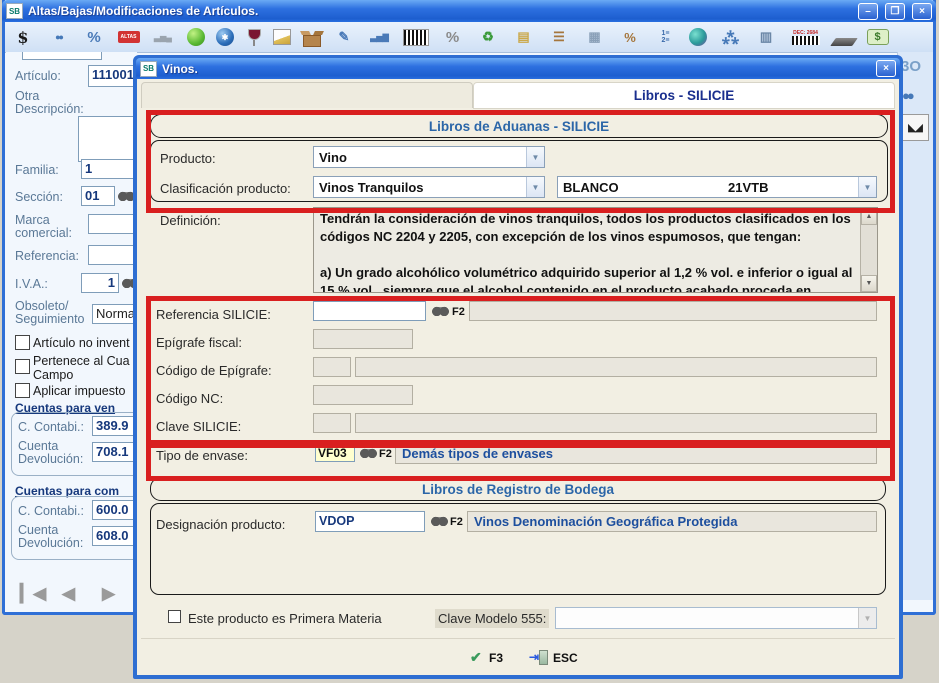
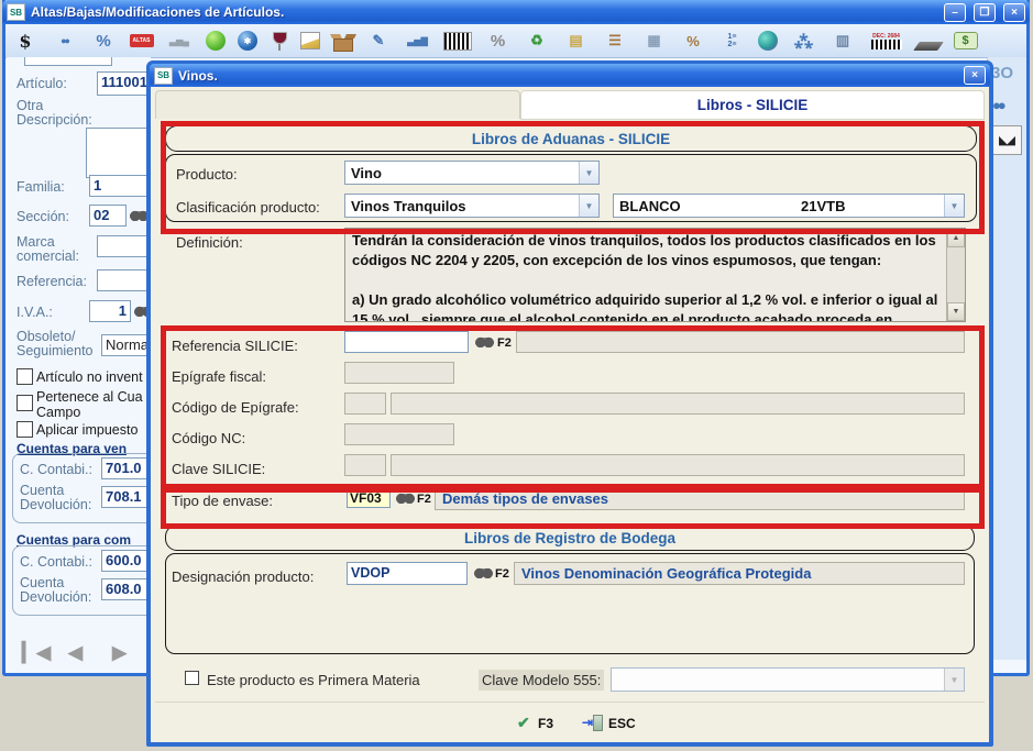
  SB
  Altas/Bajas/Modificaciones de Artículos.
  –
  ❐
  ×
  $
  ●●
  %
  ▃▅▄
  ✱
  ✎
  ▃▅▇
  %
  ♻
  ▤
  ☰
  ▦
  %
  ⁂
  ▥
  $
  Artículo:
  111001
  Otra Descripción:
  Familia:
  1
  Sección:
- 01
+ 02
  Marca comercial:
  Referencia:
  I.V.A.:
  1
  Obsoleto/ Seguimiento
  Norma
  Artículo no invent
  Pertenece al Cua
  Campo
  Aplicar impuesto
  Cuentas para ven
  C. Contabi.:
- 389.9
+ 701.0
  Cuenta Devolución:
  708.1
  Cuentas para com
  C. Contabi.:
  600.0
  Cuenta Devolución:
  608.0
  ▎◀
  ◀
  ▶
  3O
  ●●
  ◣◢
  SB
  Vinos.
  ×
  Libros - SILICIE
  Libros de Aduanas - SILICIE
  Producto:
  Vino
  ▼
  Clasificación producto:
  Vinos Tranquilos
  ▼
  BLANCO
  21VTB
  ▼
  Definición:
  Tendrán la consideración de vinos tranquilos, todos los productos clasificados en los códigos NC 2204 y 2205, con excepción de los vinos espumosos, que tengan:
  a) Un grado alcohólico volumétrico adquirido superior al 1,2 % vol. e inferior o igual al 15 % vol., siempre que el alcohol contenido en el producto acabado proceda en
  Referencia SILICIE:
  F2
  Epígrafe fiscal:
  Código de Epígrafe:
  Código NC:
  Clave SILICIE:
  Tipo de envase:
  VF03
  F2
  Demás tipos de envases
  Libros de Registro de Bodega
  Designación producto:
  VDOP
  F2
  Vinos Denominación Geográfica Protegida
  Este producto es Primera Materia
  Clave Modelo 555:
  ▼
  ✔
  F3
  ⇥
  ESC
